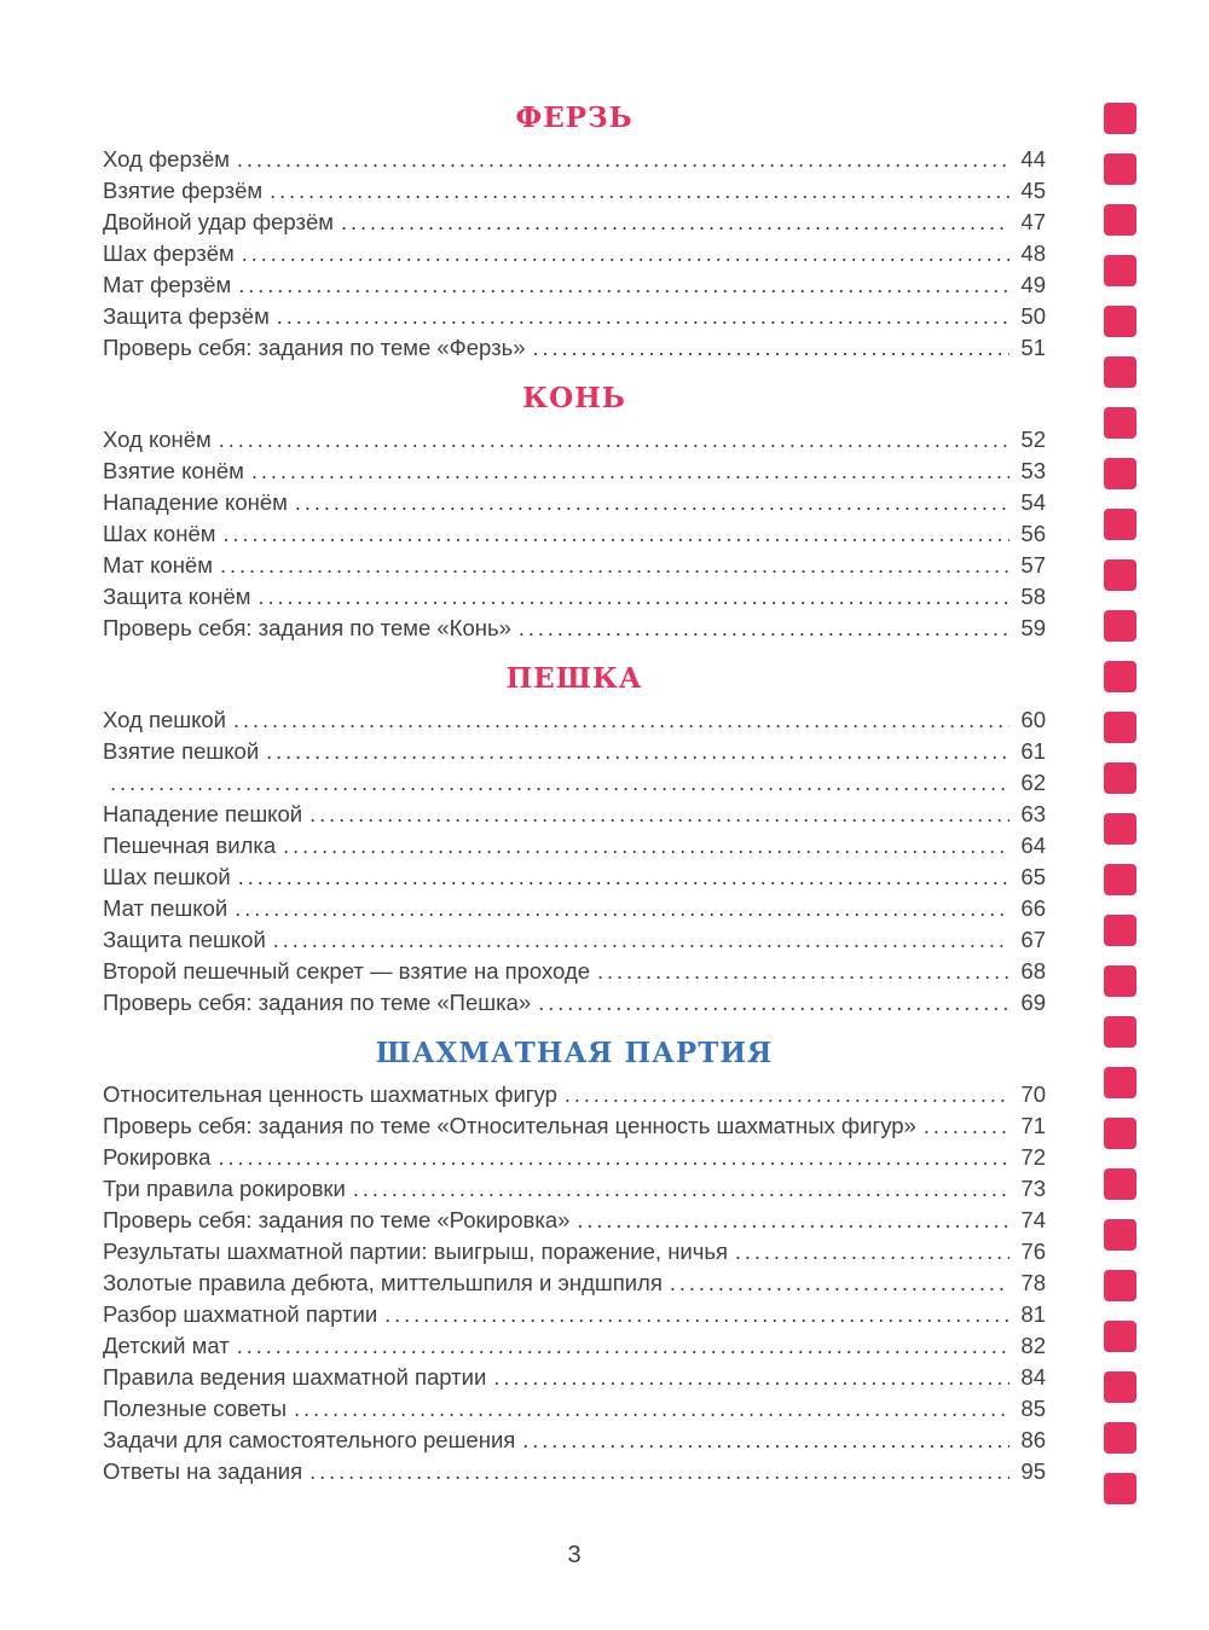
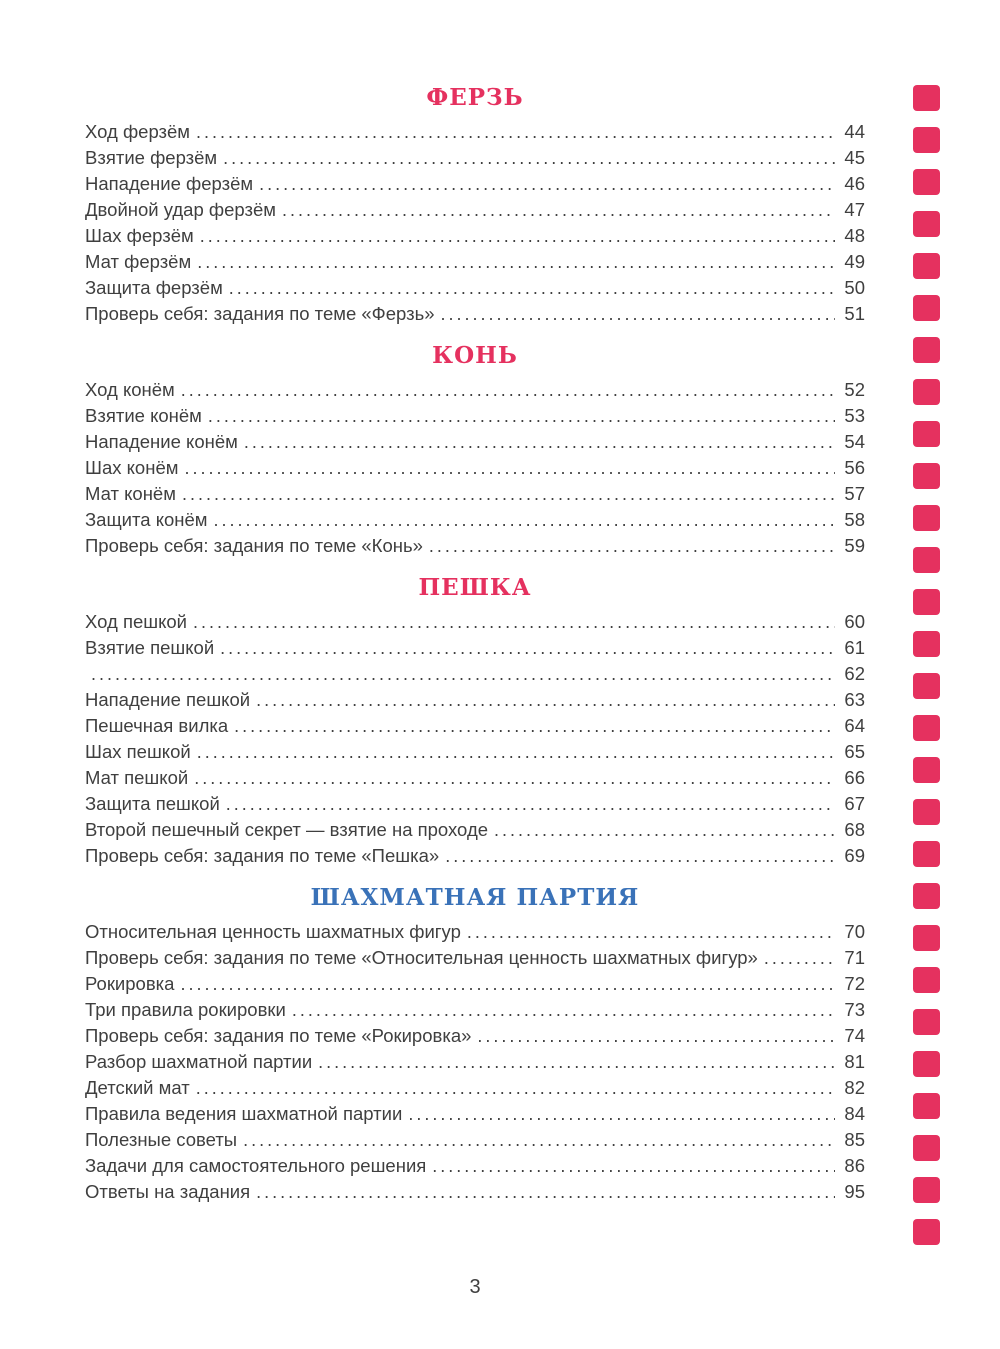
  ФЕРЗЬ
  Ход ферзём
  44
  Взятие ферзём
  45
+ Нападение ферзём
+ 46
  Двойной удар ферзём
  47
  Шах ферзём
  48
  Мат ферзём
  49
  Защита ферзём
  50
  Проверь себя: задания по теме «Ферзь»
  51
  КОНЬ
  Ход конём
  52
  Взятие конём
  53
  Нападение конём
  54
  Шах конём
  56
  Мат конём
  57
  Защита конём
  58
  Проверь себя: задания по теме «Конь»
  59
  ПЕШКА
  Ход пешкой
  60
  Взятие пешкой
  61
  62
  Нападение пешкой
  63
  Пешечная вилка
  64
  Шах пешкой
  65
  Мат пешкой
  66
  Защита пешкой
  67
  Второй пешечный секрет — взятие на проходе
  68
  Проверь себя: задания по теме «Пешка»
  69
  ШАХМАТНАЯ ПАРТИЯ
  Относительная ценность шахматных фигур
  70
  Проверь себя: задания по теме «Относительная ценность шахматных фигур»
  71
  Рокировка
  72
  Три правила рокировки
  73
  Проверь себя: задания по теме «Рокировка»
  74
- Результаты шахматной партии: выигрыш, поражение, ничья
- 76
- Золотые правила дебюта, миттельшпиля и эндшпиля
- 78
  Разбор шахматной партии
  81
  Детский мат
  82
  Правила ведения шахматной партии
  84
  Полезные советы
  85
  Задачи для самостоятельного решения
  86
  Ответы на задания
  95
  3
